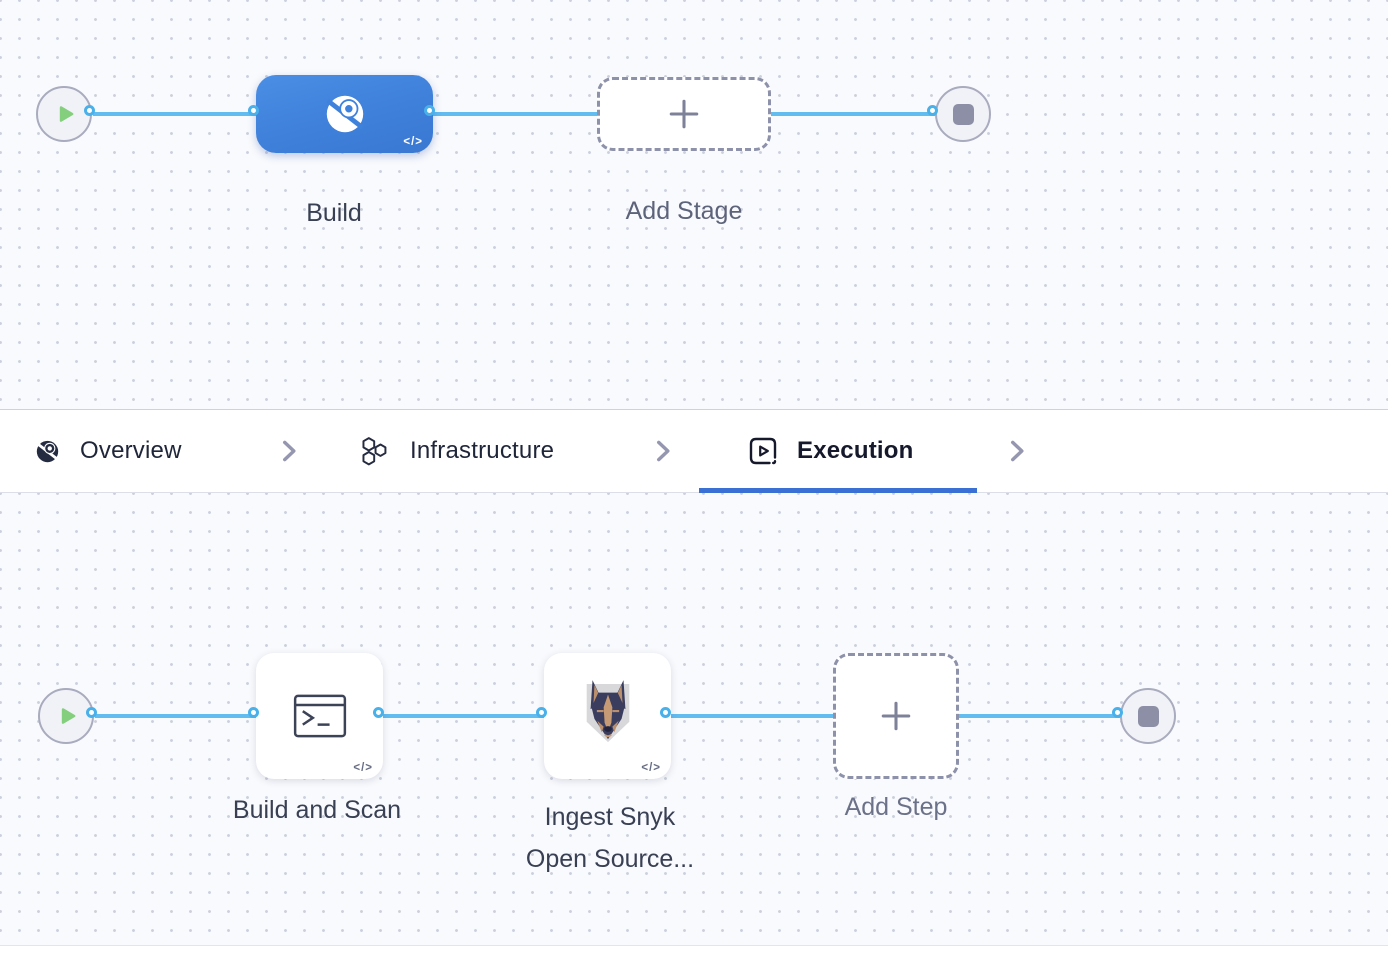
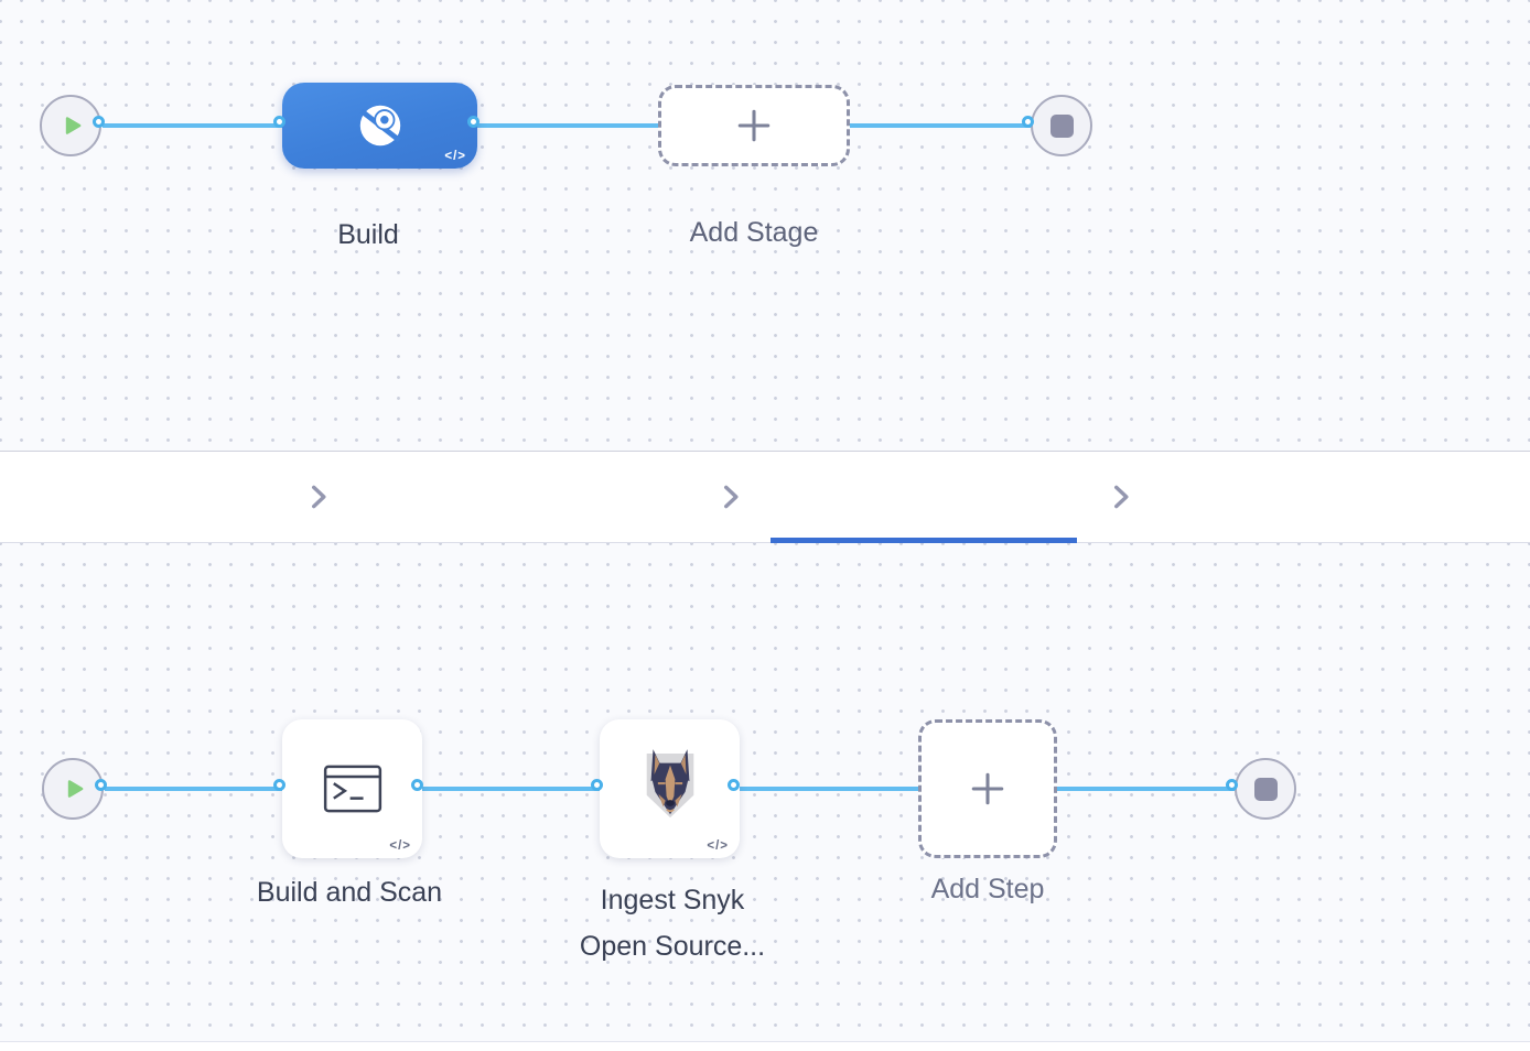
  </>
  Build
  Add Stage
- Overview
- Infrastructure
- Execution
  </>
  </>
  Build and Scan
  Ingest Snyk
  Open Source...
  Add Step
